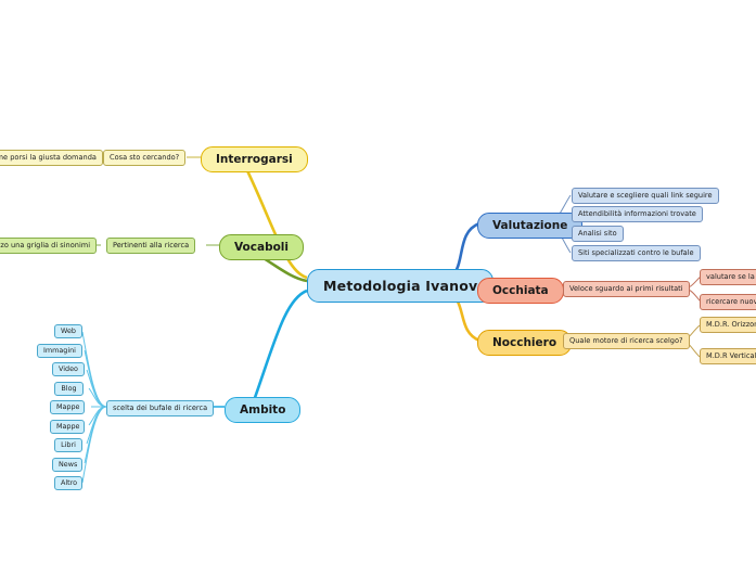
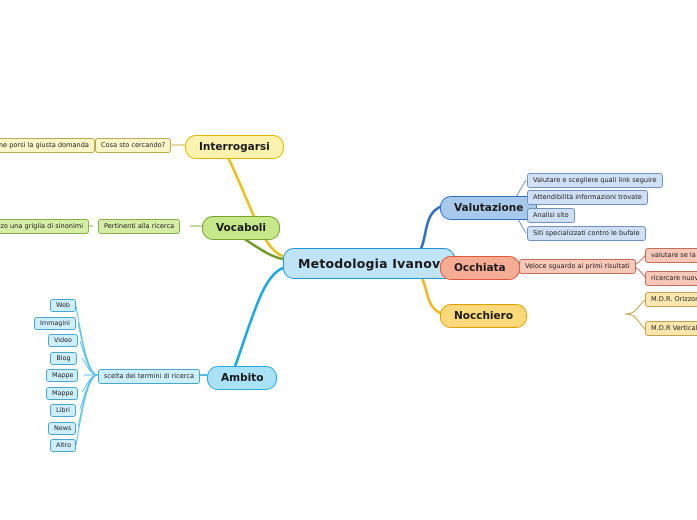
  Metodologia Ivanov
  Interrogarsi
  Cosa sto cercando?
  e porsi la giusta domanda
  Vocaboli
  Pertinenti alla ricerca
  zo una griglia di sinonimi
  Ambito
- scelta dei bufale di ricerca
+ scelta dei termini di ricerca
  Web
  Immagini
  Video
  Blog
  Mappe
  Mappe
  Libri
  News
  Altro
  Valutazione
  Valutare e scegliere quali link seguire
  Attendibilità informazioni trovate
  Analisi sito
  Siti specializzati contro le bufale
  Occhiata
  Veloce sguardo ai primi risultati
  valutare se la
  ricercare nuo
  Nocchiero
- Quale motore di ricerca scelgo?
  M.D.R. Orizzo
  M.D.R Vertical
